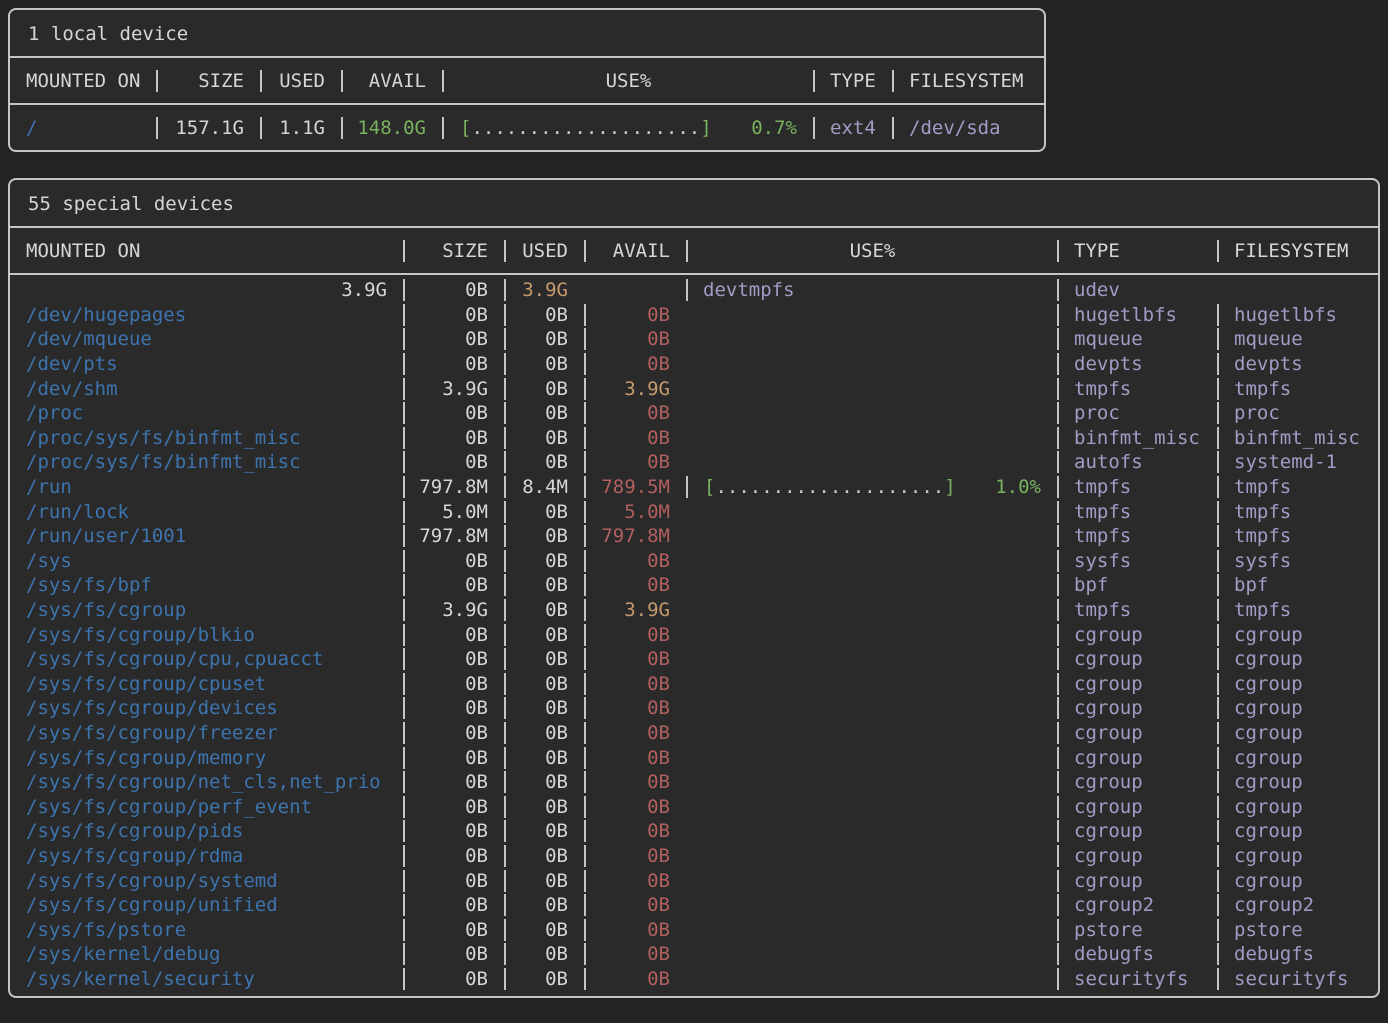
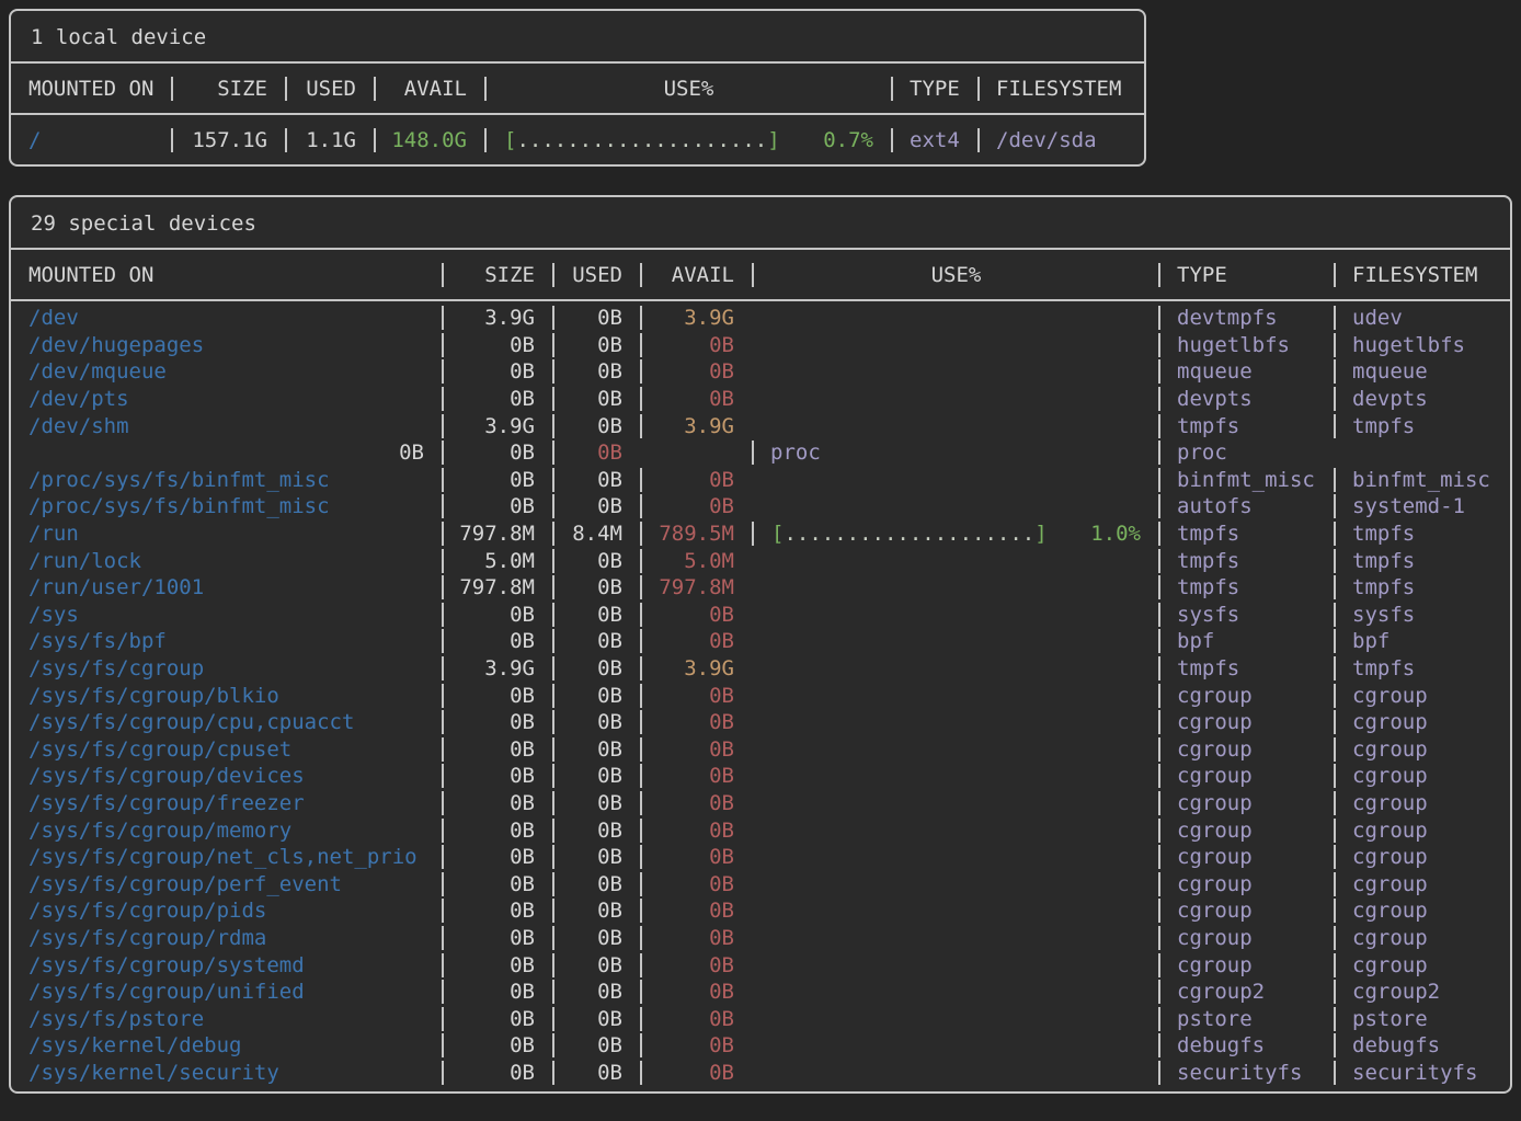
  1 local device
  MOUNTED ON
  SIZE
  USED
  AVAIL
  USE%
  TYPE
  FILESYSTEM
  /
  157.1G
  1.1G
  148.0G
  [....................]
  0.7%
  ext4
  /dev/sda
- 55 special devices
+ 29 special devices
  MOUNTED ON
  SIZE
  USED
  AVAIL
  USE%
  TYPE
  FILESYSTEM
+ /dev
  3.9G
  0B
  3.9G
  devtmpfs
  udev
  /dev/hugepages
  0B
  0B
  0B
  hugetlbfs
  hugetlbfs
  /dev/mqueue
  0B
  0B
  0B
  mqueue
  mqueue
  /dev/pts
  0B
  0B
  0B
  devpts
  devpts
  /dev/shm
  3.9G
  0B
  3.9G
  tmpfs
  tmpfs
- /proc
  0B
  0B
  0B
  proc
  proc
  /proc/sys/fs/binfmt_misc
  0B
  0B
  0B
  binfmt_misc
  binfmt_misc
  /proc/sys/fs/binfmt_misc
  0B
  0B
  0B
  autofs
  systemd-1
  /run
  797.8M
  8.4M
  789.5M
  [....................]
  1.0%
  tmpfs
  tmpfs
  /run/lock
  5.0M
  0B
  5.0M
  tmpfs
  tmpfs
  /run/user/1001
  797.8M
  0B
  797.8M
  tmpfs
  tmpfs
  /sys
  0B
  0B
  0B
  sysfs
  sysfs
  /sys/fs/bpf
  0B
  0B
  0B
  bpf
  bpf
  /sys/fs/cgroup
  3.9G
  0B
  3.9G
  tmpfs
  tmpfs
  /sys/fs/cgroup/blkio
  0B
  0B
  0B
  cgroup
  cgroup
  /sys/fs/cgroup/cpu,cpuacct
  0B
  0B
  0B
  cgroup
  cgroup
  /sys/fs/cgroup/cpuset
  0B
  0B
  0B
  cgroup
  cgroup
  /sys/fs/cgroup/devices
  0B
  0B
  0B
  cgroup
  cgroup
  /sys/fs/cgroup/freezer
  0B
  0B
  0B
  cgroup
  cgroup
  /sys/fs/cgroup/memory
  0B
  0B
  0B
  cgroup
  cgroup
  /sys/fs/cgroup/net_cls,net_prio
  0B
  0B
  0B
  cgroup
  cgroup
  /sys/fs/cgroup/perf_event
  0B
  0B
  0B
  cgroup
  cgroup
  /sys/fs/cgroup/pids
  0B
  0B
  0B
  cgroup
  cgroup
  /sys/fs/cgroup/rdma
  0B
  0B
  0B
  cgroup
  cgroup
  /sys/fs/cgroup/systemd
  0B
  0B
  0B
  cgroup
  cgroup
  /sys/fs/cgroup/unified
  0B
  0B
  0B
  cgroup2
  cgroup2
  /sys/fs/pstore
  0B
  0B
  0B
  pstore
  pstore
  /sys/kernel/debug
  0B
  0B
  0B
  debugfs
  debugfs
  /sys/kernel/security
  0B
  0B
  0B
  securityfs
  securityfs
